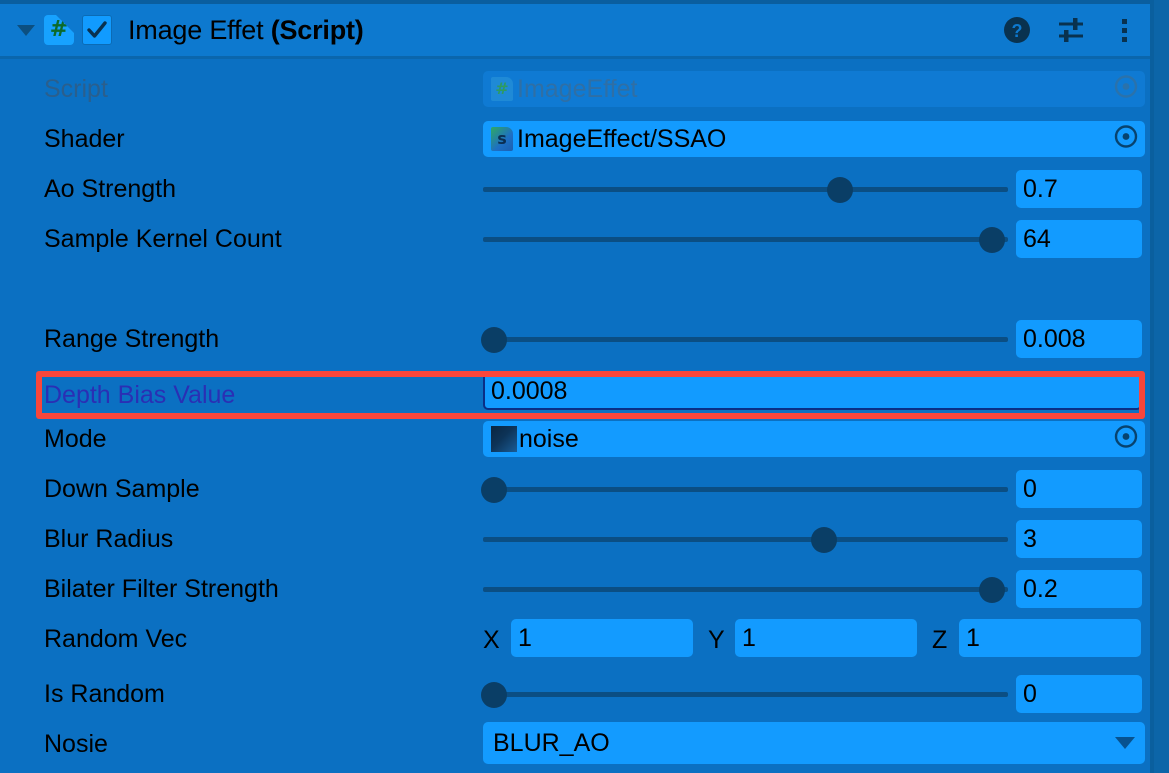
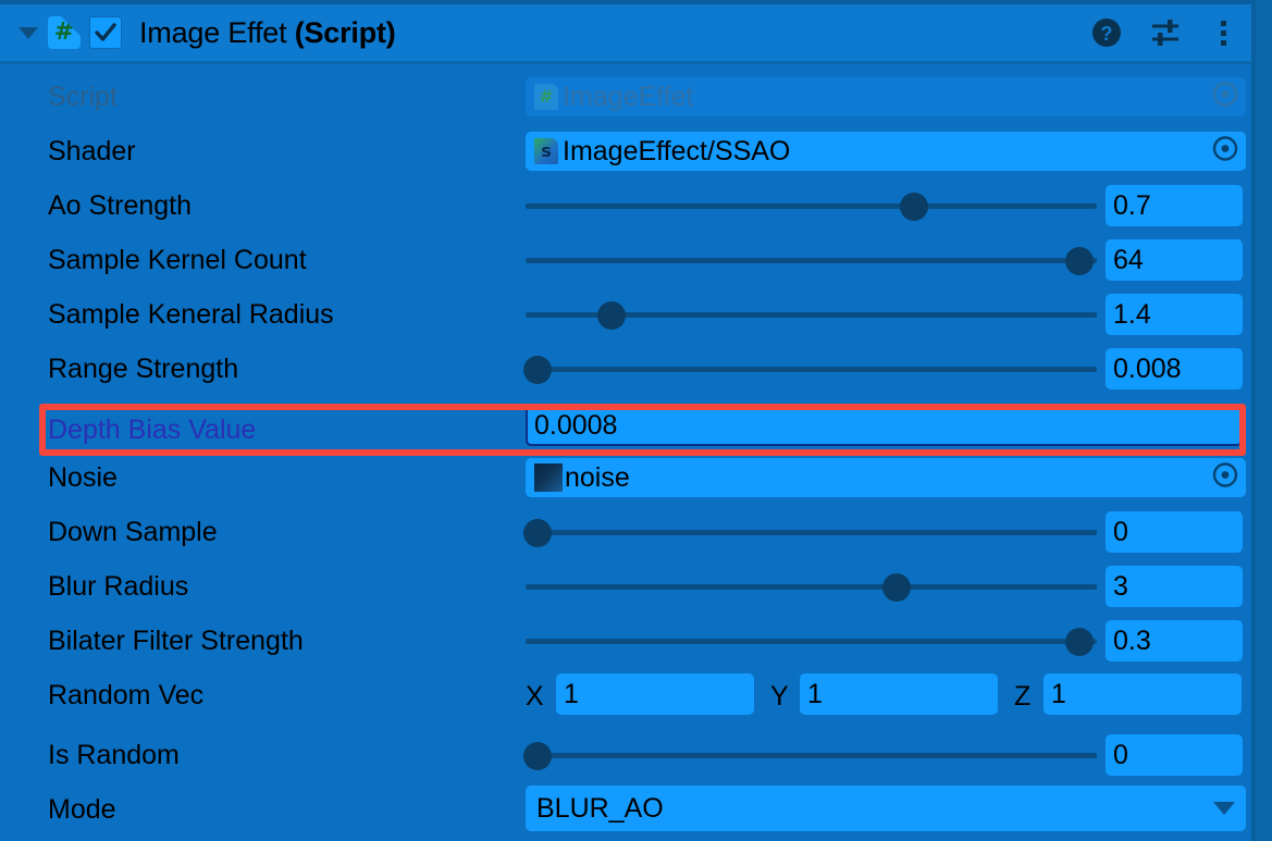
  #
  Image Effet (Script)
  ?
  Script
  #
  ImageEffet
  Shader
  s
  ImageEffect/SSAO
  Ao Strength
  0.7
  Sample Kernel Count
  64
+ Sample Keneral Radius
+ 1.4
  Range Strength
  0.008
  Depth Bias Value
  0.0008
- Mode
+ Nosie
  noise
  Down Sample
  0
  Blur Radius
  3
  Bilater Filter Strength
- 0.2
+ 0.3
  Random Vec
  X
  1
  Y
  1
  Z
  1
  Is Random
  0
- Nosie
+ Mode
  BLUR_AO
